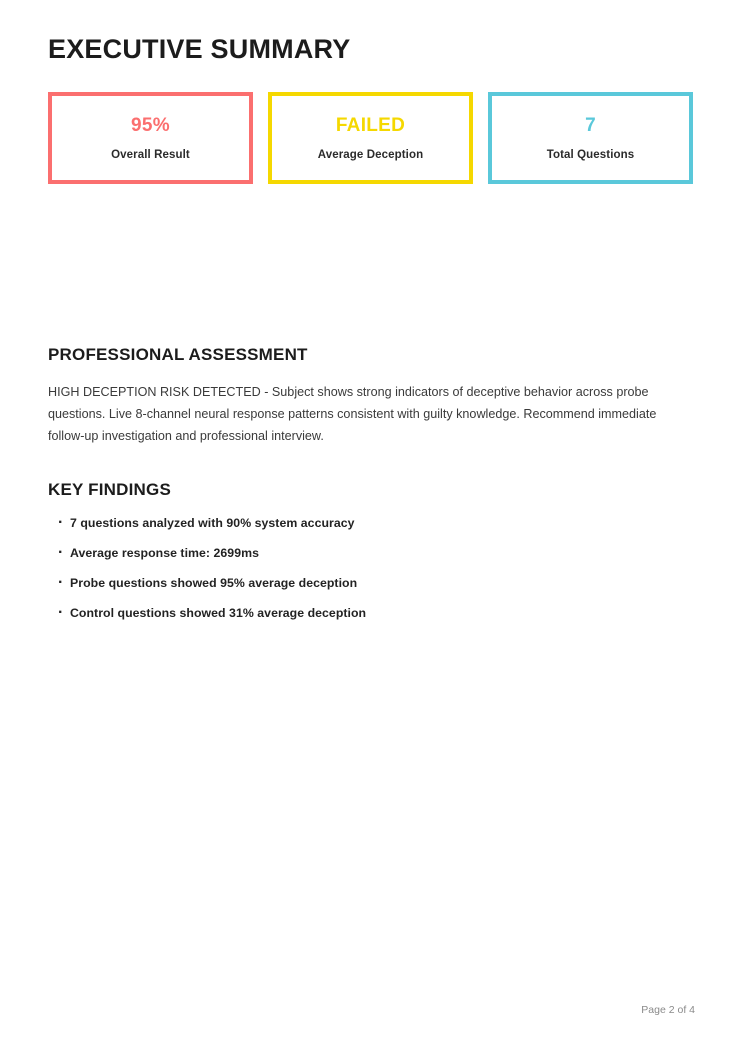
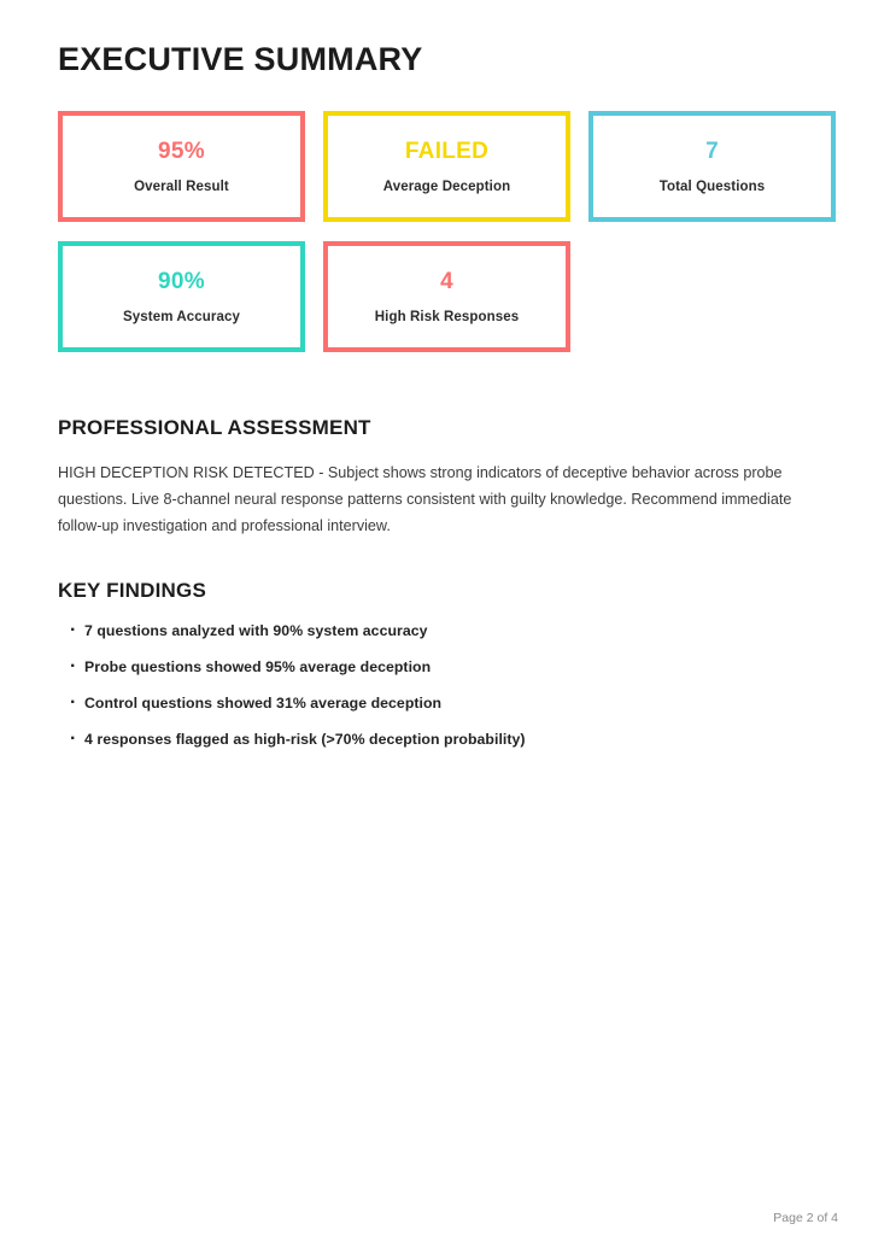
  EXECUTIVE SUMMARY
  95%
  Overall Result
  FAILED
  Average Deception
  7
  Total Questions
+ 90%
+ System Accuracy
+ 4
+ High Risk Responses
  PROFESSIONAL ASSESSMENT
  HIGH DECEPTION RISK DETECTED - Subject shows strong indicators of deceptive behavior across probe questions. Live 8-channel neural response patterns consistent with guilty knowledge. Recommend immediate follow-up investigation and professional interview.
  KEY FINDINGS
  7 questions analyzed with 90% system accuracy
- Average response time: 2699ms
  Probe questions showed 95% average deception
  Control questions showed 31% average deception
+ 4 responses flagged as high-risk (>70% deception probability)
  Page 2 of 4
